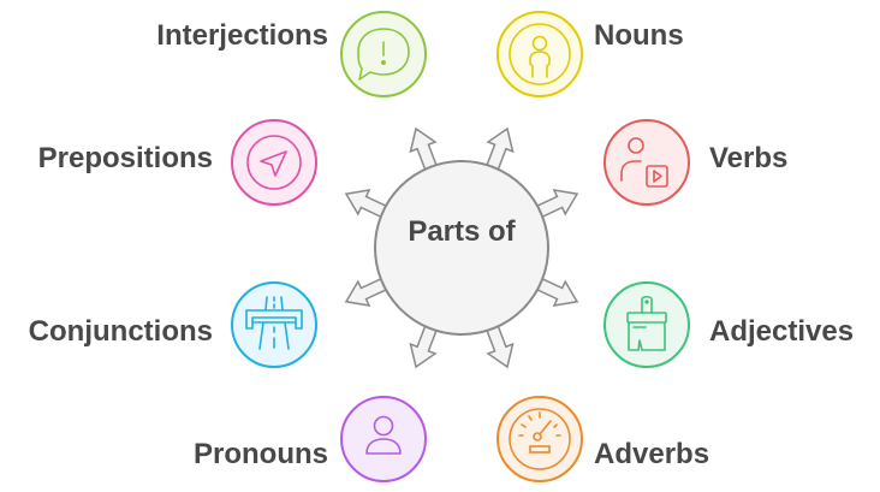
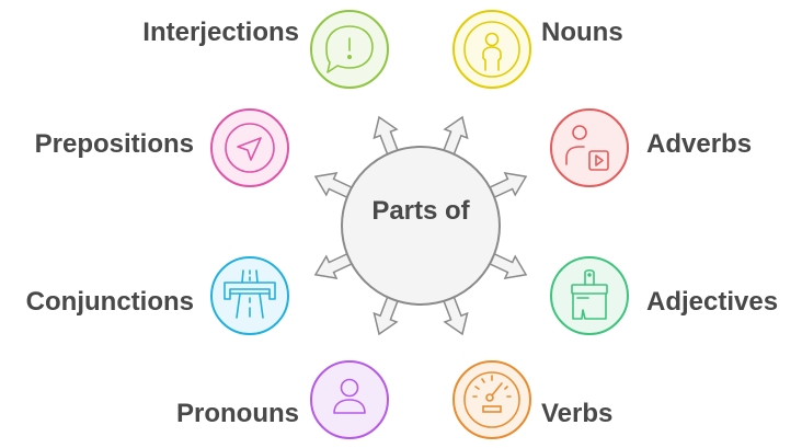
  Parts of
  Interjections
  Nouns
  Prepositions
- Verbs
+ Adverbs
  Conjunctions
  Adjectives
  Pronouns
- Adverbs
+ Verbs
